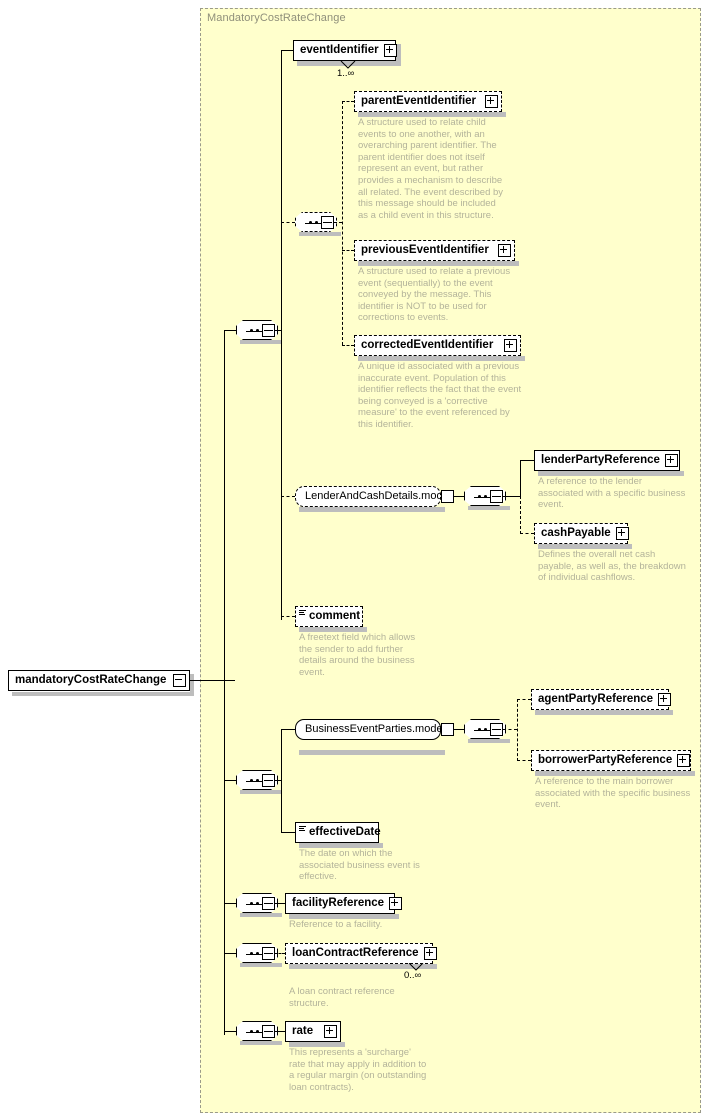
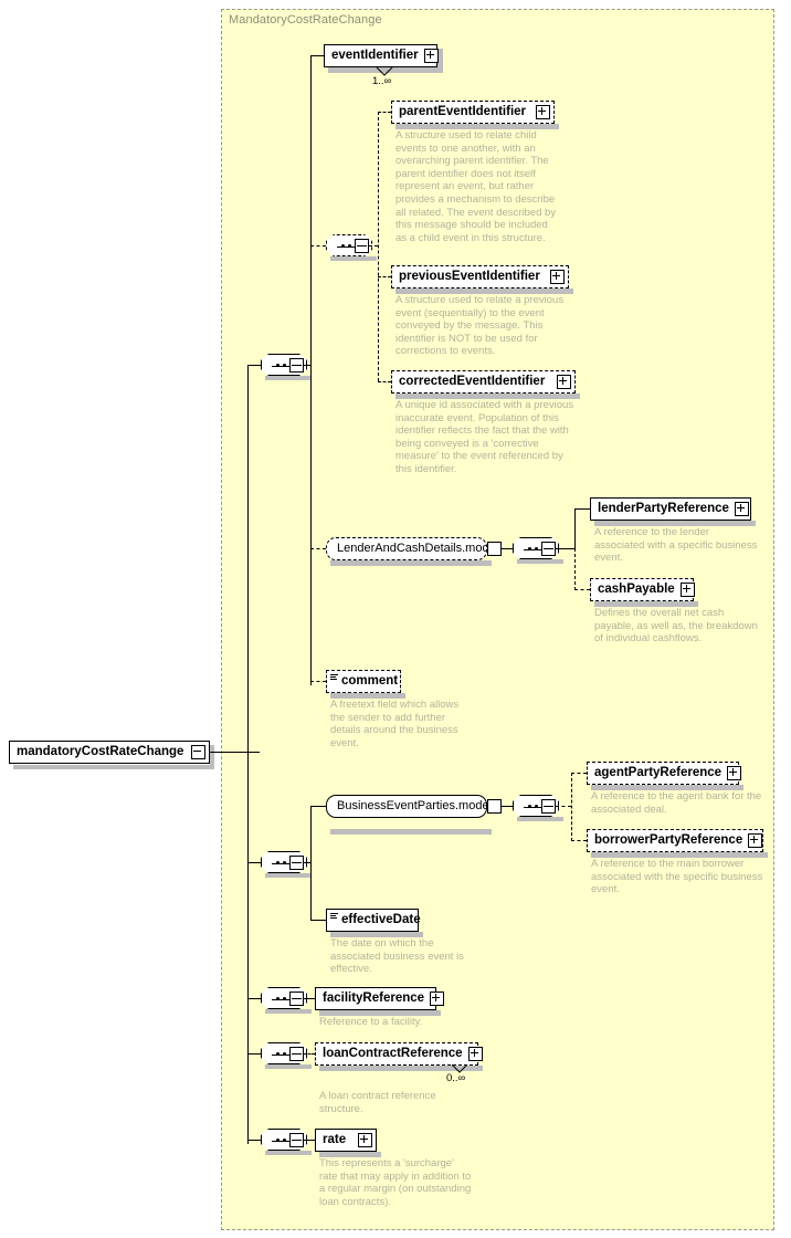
  MandatoryCostRateChange
  mandatoryCostRateChange
  eventIdentifier
  1..∞
  parentEventIdentifier
  A structure used to relate child events to one another, with an overarching parent identifier. The parent identifier does not itself represent an event, but rather provides a mechanism to describe all related. The event described by this message should be included as a child event in this structure.
  previousEventIdentifier
  A structure used to relate a previous event (sequentially) to the event conveyed by the message. This identifier is NOT to be used for corrections to events.
  correctedEventIdentifier
- A unique id associated with a previous inaccurate event. Population of this identifier reflects the fact that the event being conveyed is a 'corrective measure' to the event referenced by this identifier.
+ A unique id associated with a previous inaccurate event. Population of this identifier reflects the fact that the with being conveyed is a 'corrective measure' to the event referenced by this identifier.
  LenderAndCashDetails.mod
  lenderPartyReference
  A reference to the lender associated with a specific business event.
  cashPayable
  Defines the overall net cash payable, as well as, the breakdown of individual cashflows.
  comment
  A freetext field which allows the sender to add further details around the business event.
  BusinessEventParties.mode
  agentPartyReference
+ A reference to the agent bank for the associated deal.
  borrowerPartyReference
  A reference to the main borrower associated with the specific business event.
  effectiveDate
  The date on which the associated business event is effective.
  facilityReference
  Reference to a facility.
  loanContractReference
  0..∞
  A loan contract reference structure.
  rate
  This represents a 'surcharge' rate that may apply in addition to a regular margin (on outstanding loan contracts).
